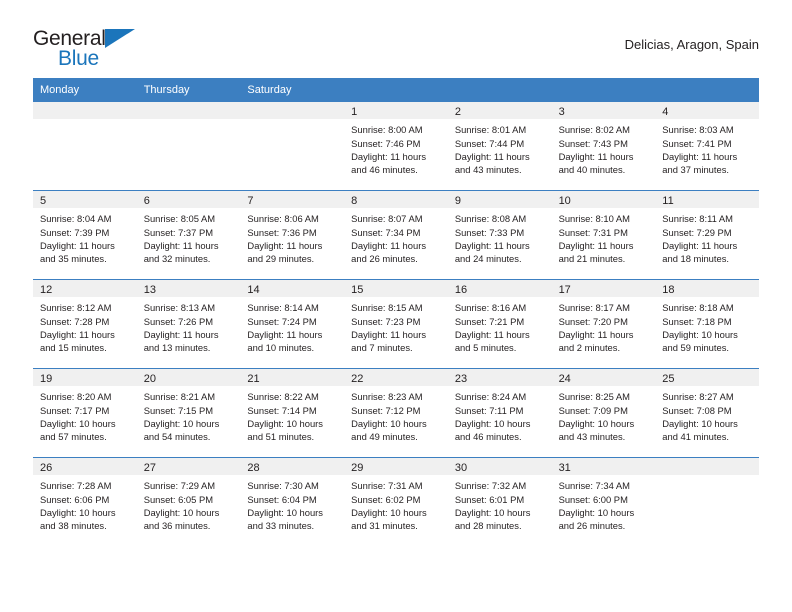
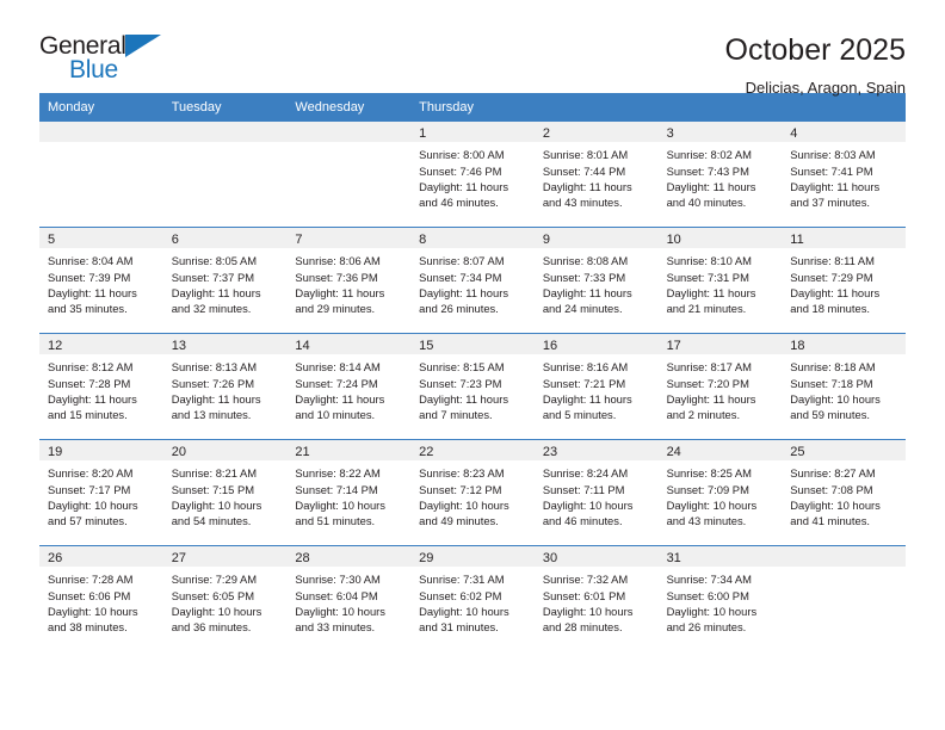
  General
  Blue
+ October 2025
  Delicias, Aragon, Spain
  Monday
+ Tuesday
+ Wednesday
  Thursday
- Saturday
  1
  Sunrise: 8:00 AM
  Sunset: 7:46 PM
  Daylight: 11 hours
  and 46 minutes.
  2
  Sunrise: 8:01 AM
  Sunset: 7:44 PM
  Daylight: 11 hours
  and 43 minutes.
  3
  Sunrise: 8:02 AM
  Sunset: 7:43 PM
  Daylight: 11 hours
  and 40 minutes.
  4
  Sunrise: 8:03 AM
  Sunset: 7:41 PM
  Daylight: 11 hours
  and 37 minutes.
  5
  Sunrise: 8:04 AM
  Sunset: 7:39 PM
  Daylight: 11 hours
  and 35 minutes.
  6
  Sunrise: 8:05 AM
  Sunset: 7:37 PM
  Daylight: 11 hours
  and 32 minutes.
  7
  Sunrise: 8:06 AM
  Sunset: 7:36 PM
  Daylight: 11 hours
  and 29 minutes.
  8
  Sunrise: 8:07 AM
  Sunset: 7:34 PM
  Daylight: 11 hours
  and 26 minutes.
  9
  Sunrise: 8:08 AM
  Sunset: 7:33 PM
  Daylight: 11 hours
  and 24 minutes.
  10
  Sunrise: 8:10 AM
  Sunset: 7:31 PM
  Daylight: 11 hours
  and 21 minutes.
  11
  Sunrise: 8:11 AM
  Sunset: 7:29 PM
  Daylight: 11 hours
  and 18 minutes.
  12
  Sunrise: 8:12 AM
  Sunset: 7:28 PM
  Daylight: 11 hours
  and 15 minutes.
  13
  Sunrise: 8:13 AM
  Sunset: 7:26 PM
  Daylight: 11 hours
  and 13 minutes.
  14
  Sunrise: 8:14 AM
  Sunset: 7:24 PM
  Daylight: 11 hours
  and 10 minutes.
  15
  Sunrise: 8:15 AM
  Sunset: 7:23 PM
  Daylight: 11 hours
  and 7 minutes.
  16
  Sunrise: 8:16 AM
  Sunset: 7:21 PM
  Daylight: 11 hours
  and 5 minutes.
  17
  Sunrise: 8:17 AM
  Sunset: 7:20 PM
  Daylight: 11 hours
  and 2 minutes.
  18
  Sunrise: 8:18 AM
  Sunset: 7:18 PM
  Daylight: 10 hours
  and 59 minutes.
  19
  Sunrise: 8:20 AM
  Sunset: 7:17 PM
  Daylight: 10 hours
  and 57 minutes.
  20
  Sunrise: 8:21 AM
  Sunset: 7:15 PM
  Daylight: 10 hours
  and 54 minutes.
  21
  Sunrise: 8:22 AM
  Sunset: 7:14 PM
  Daylight: 10 hours
  and 51 minutes.
  22
  Sunrise: 8:23 AM
  Sunset: 7:12 PM
  Daylight: 10 hours
  and 49 minutes.
  23
  Sunrise: 8:24 AM
  Sunset: 7:11 PM
  Daylight: 10 hours
  and 46 minutes.
  24
  Sunrise: 8:25 AM
  Sunset: 7:09 PM
  Daylight: 10 hours
  and 43 minutes.
  25
  Sunrise: 8:27 AM
  Sunset: 7:08 PM
  Daylight: 10 hours
  and 41 minutes.
  26
  Sunrise: 7:28 AM
  Sunset: 6:06 PM
  Daylight: 10 hours
  and 38 minutes.
  27
  Sunrise: 7:29 AM
  Sunset: 6:05 PM
  Daylight: 10 hours
  and 36 minutes.
  28
  Sunrise: 7:30 AM
  Sunset: 6:04 PM
  Daylight: 10 hours
  and 33 minutes.
  29
  Sunrise: 7:31 AM
  Sunset: 6:02 PM
  Daylight: 10 hours
  and 31 minutes.
  30
  Sunrise: 7:32 AM
  Sunset: 6:01 PM
  Daylight: 10 hours
  and 28 minutes.
  31
  Sunrise: 7:34 AM
  Sunset: 6:00 PM
  Daylight: 10 hours
  and 26 minutes.
